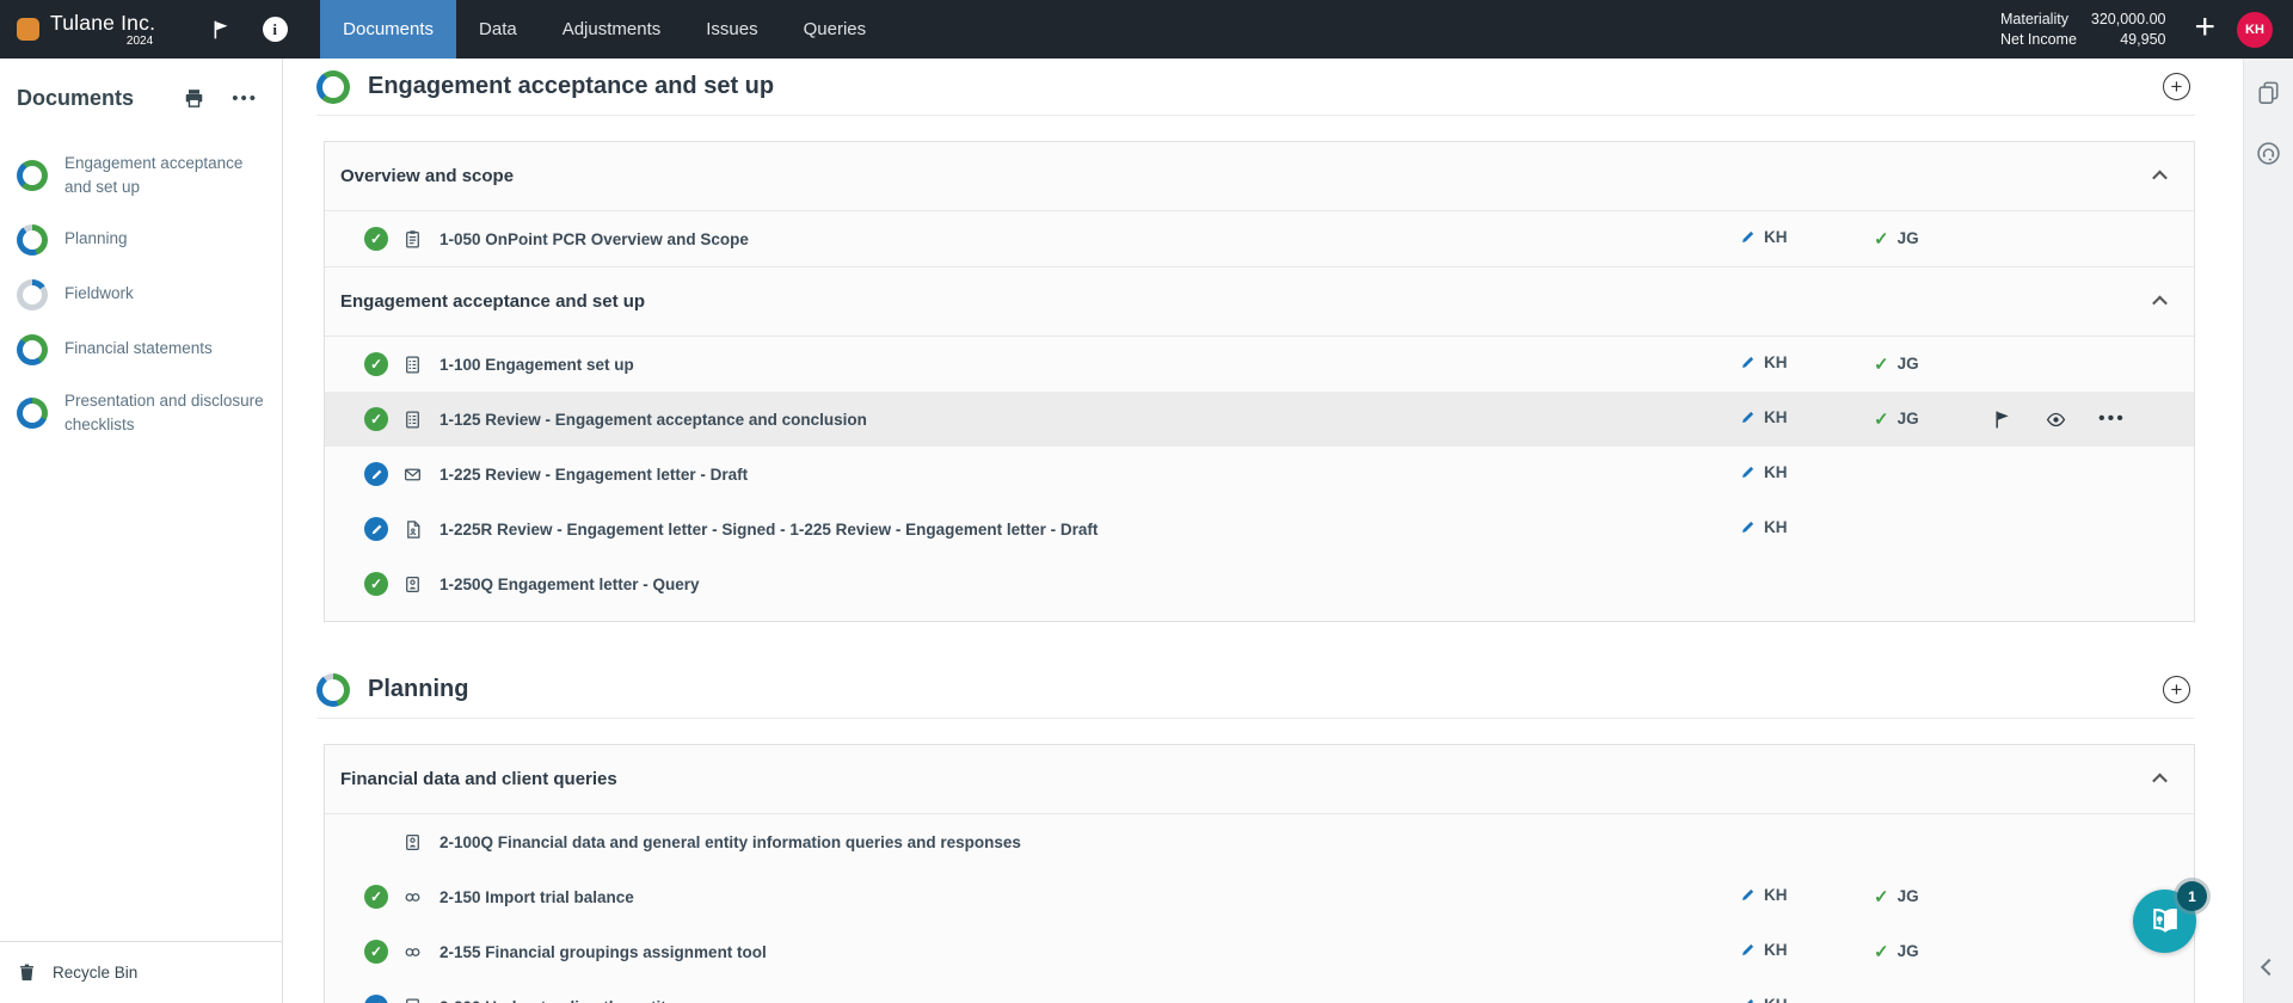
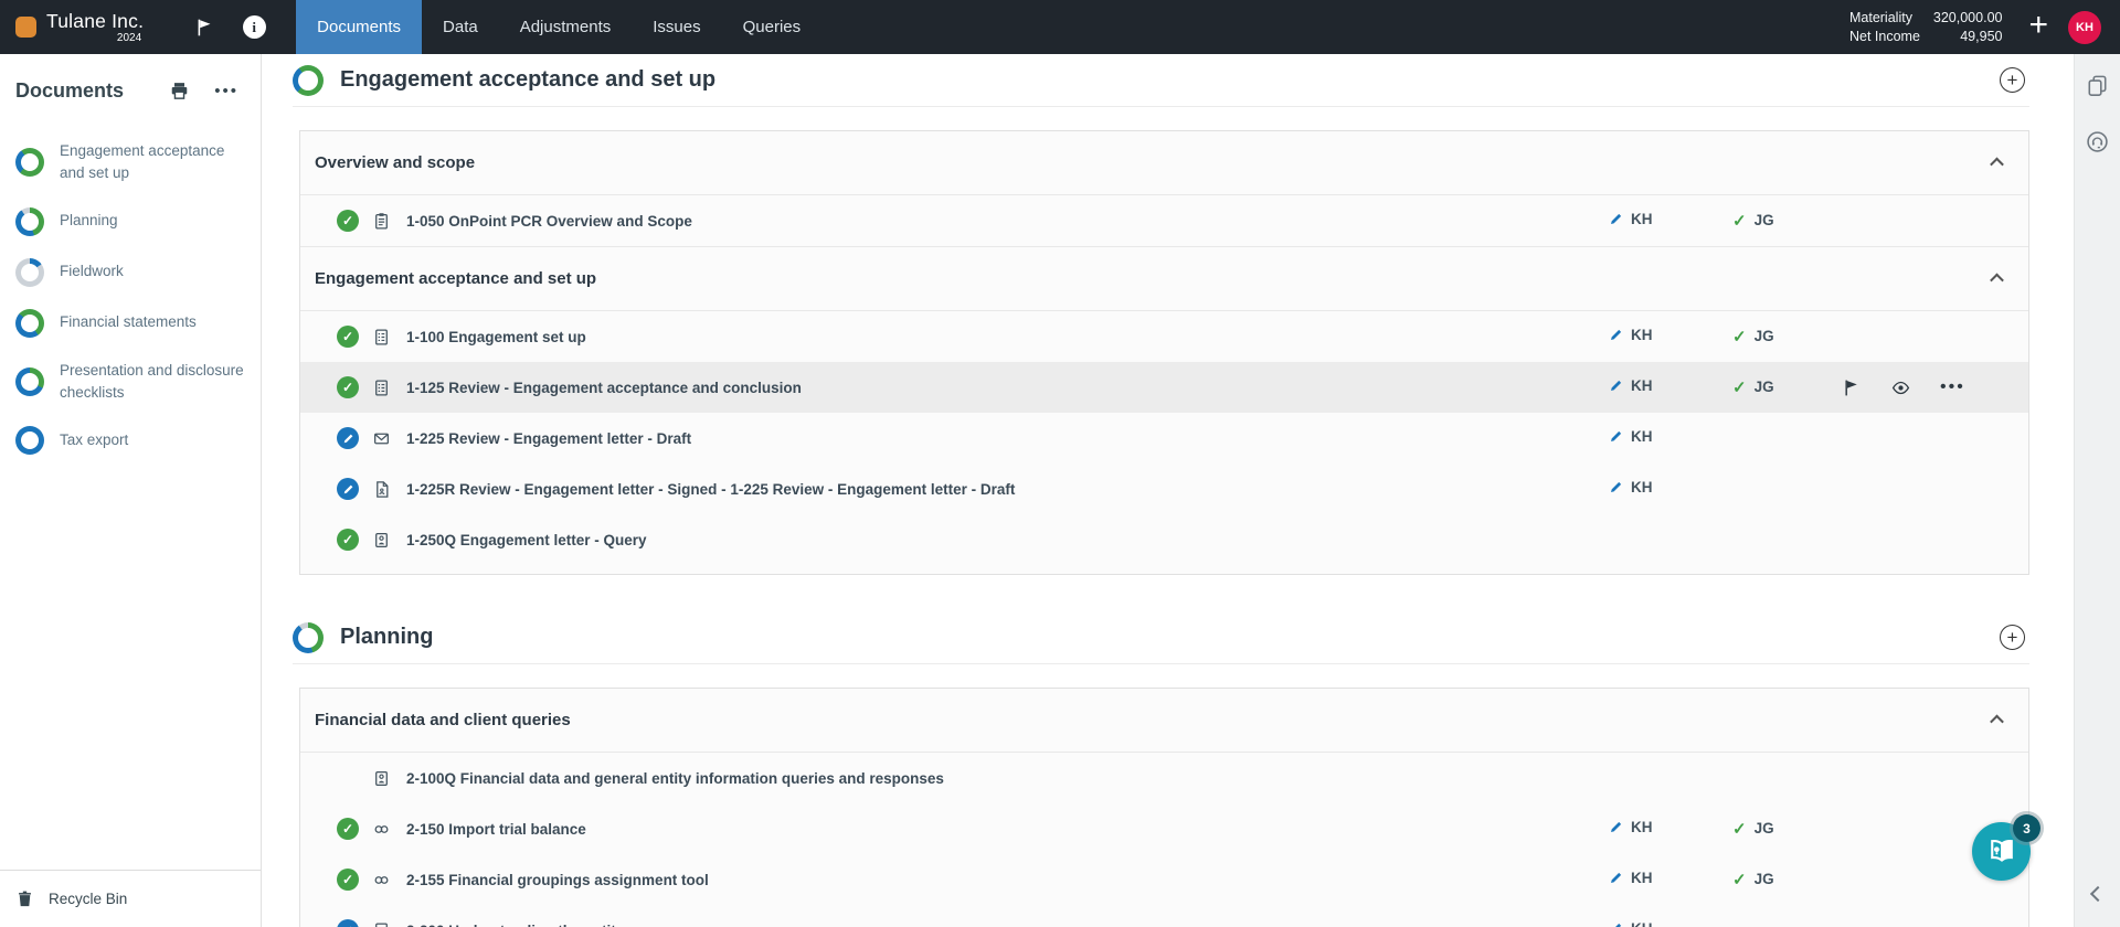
  Tulane Inc.
  2024
  Documents
  Data
  Adjustments
  Issues
  Queries
  Materiality
  320,000.00
  Net Income
  49,950
  +
  KH
  Documents
  Engagement acceptance and set up
  Planning
  Fieldwork
  Financial statements
  Presentation and disclosure checklists
+ Tax export
  Recycle Bin
  Engagement acceptance and set up
  Overview and scope
  1-050 OnPoint PCR Overview and Scope
  KH
  ✓
  JG
  Engagement acceptance and set up
  1-100 Engagement set up
  KH
  ✓
  JG
  1-125 Review - Engagement acceptance and conclusion
  KH
  ✓
  JG
  1-225 Review - Engagement letter - Draft
  KH
  1-225R Review - Engagement letter - Signed - 1-225 Review - Engagement letter - Draft
  KH
  1-250Q Engagement letter - Query
  Planning
  Financial data and client queries
  2-100Q Financial data and general entity information queries and responses
  2-150 Import trial balance
  KH
  ✓
  JG
  2-155 Financial groupings assignment tool
  KH
  ✓
  JG
- 1
+ 3
